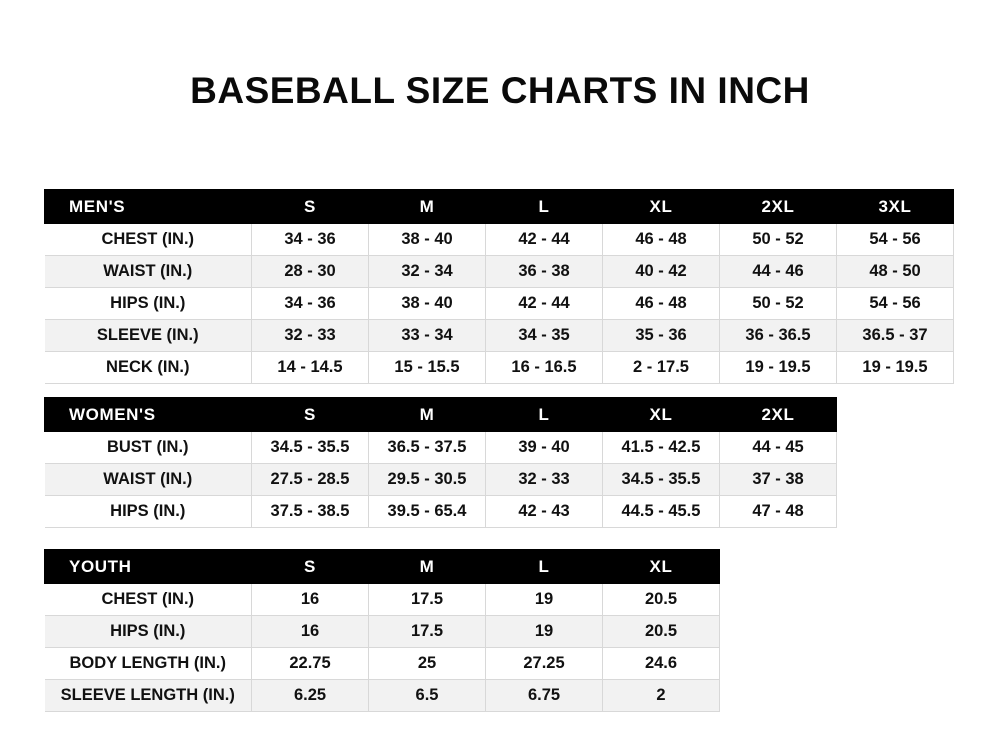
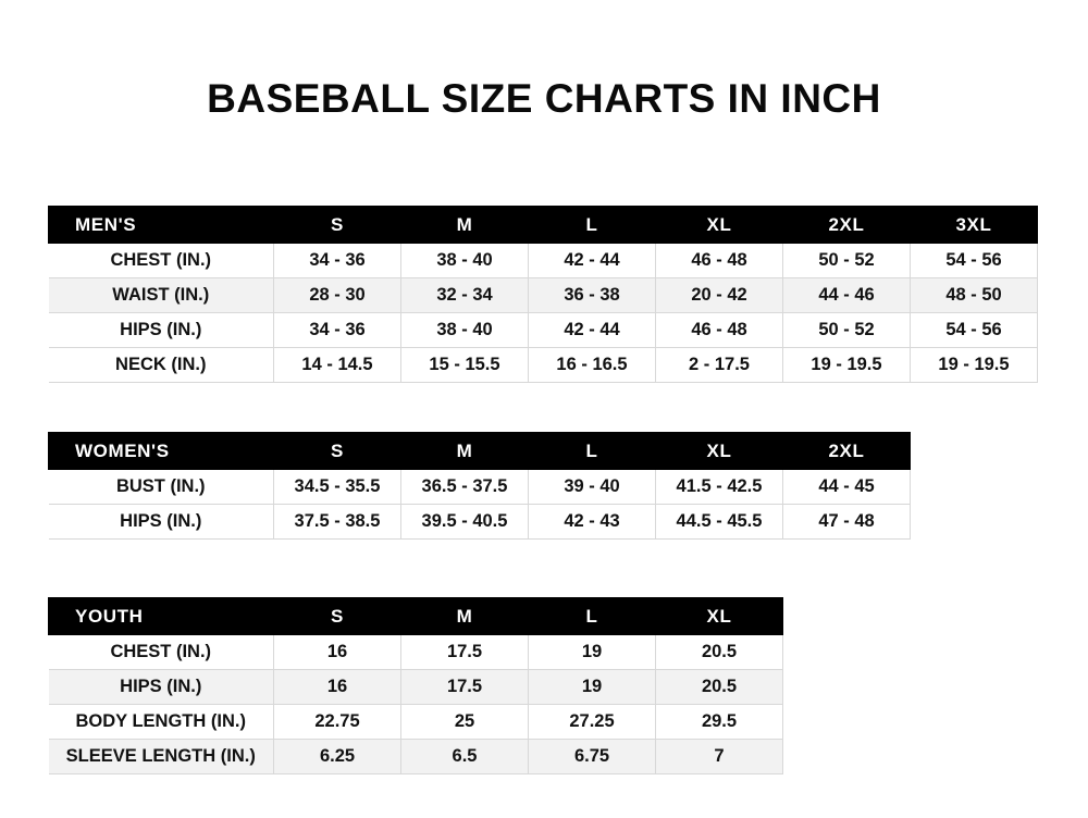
  BASEBALL SIZE CHARTS IN INCH
  MEN'S	S	M	L	XL	2XL	3XL
  CHEST (IN.)	34 - 36	38 - 40	42 - 44	46 - 48	50 - 52	54 - 56
- WAIST (IN.)	28 - 30	32 - 34	36 - 38	40 - 42	44 - 46	48 - 50
+ WAIST (IN.)	28 - 30	32 - 34	36 - 38	20 - 42	44 - 46	48 - 50
  HIPS (IN.)	34 - 36	38 - 40	42 - 44	46 - 48	50 - 52	54 - 56
- SLEEVE (IN.)	32 - 33	33 - 34	34 - 35	35 - 36	36 - 36.5	36.5 - 37
  NECK (IN.)	14 - 14.5	15 - 15.5	16 - 16.5	2 - 17.5	19 - 19.5	19 - 19.5
  WOMEN'S	S	M	L	XL	2XL
  BUST (IN.)	34.5 - 35.5	36.5 - 37.5	39 - 40	41.5 - 42.5	44 - 45
- WAIST (IN.)	27.5 - 28.5	29.5 - 30.5	32 - 33	34.5 - 35.5	37 - 38
- HIPS (IN.)	37.5 - 38.5	39.5 - 65.4	42 - 43	44.5 - 45.5	47 - 48
+ HIPS (IN.)	37.5 - 38.5	39.5 - 40.5	42 - 43	44.5 - 45.5	47 - 48
  YOUTH	S	M	L	XL
  CHEST (IN.)	16	17.5	19	20.5
  HIPS (IN.)	16	17.5	19	20.5
- BODY LENGTH (IN.)	22.75	25	27.25	24.6
+ BODY LENGTH (IN.)	22.75	25	27.25	29.5
- SLEEVE LENGTH (IN.)	6.25	6.5	6.75	2
+ SLEEVE LENGTH (IN.)	6.25	6.5	6.75	7
